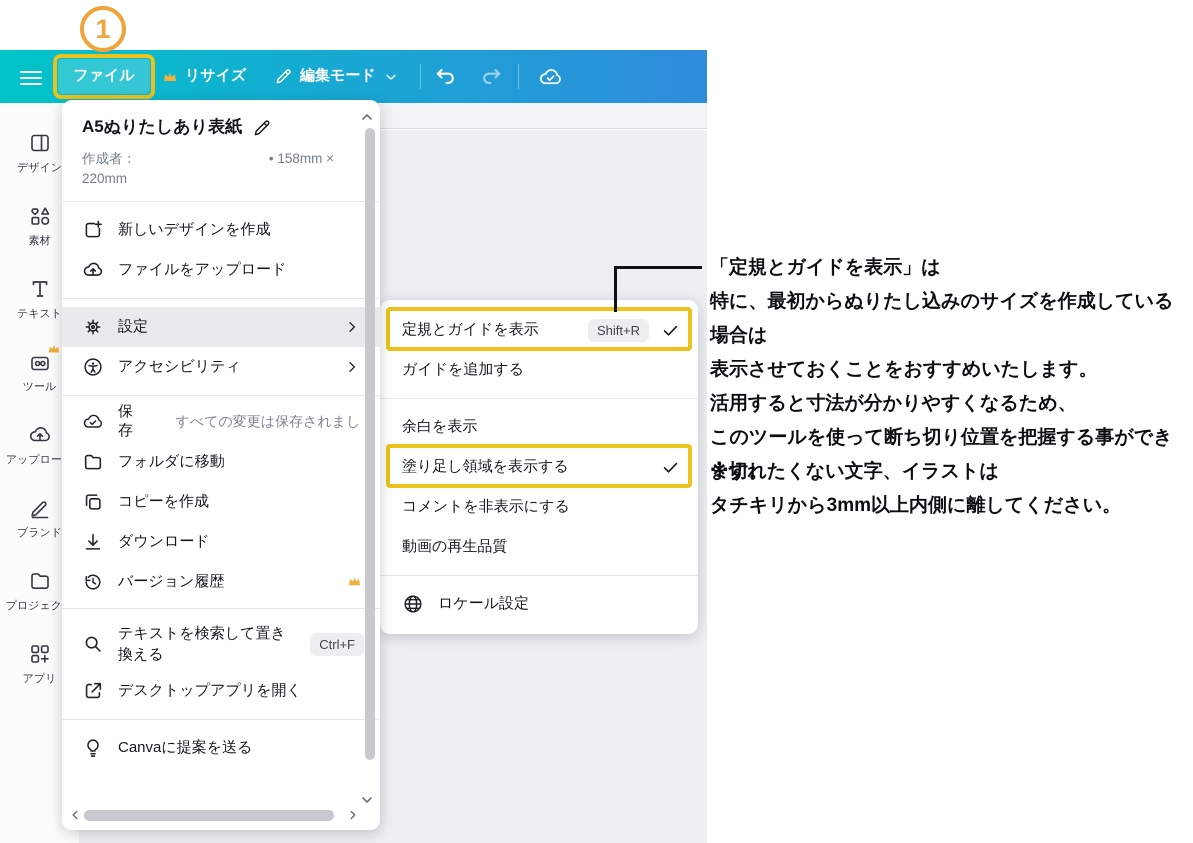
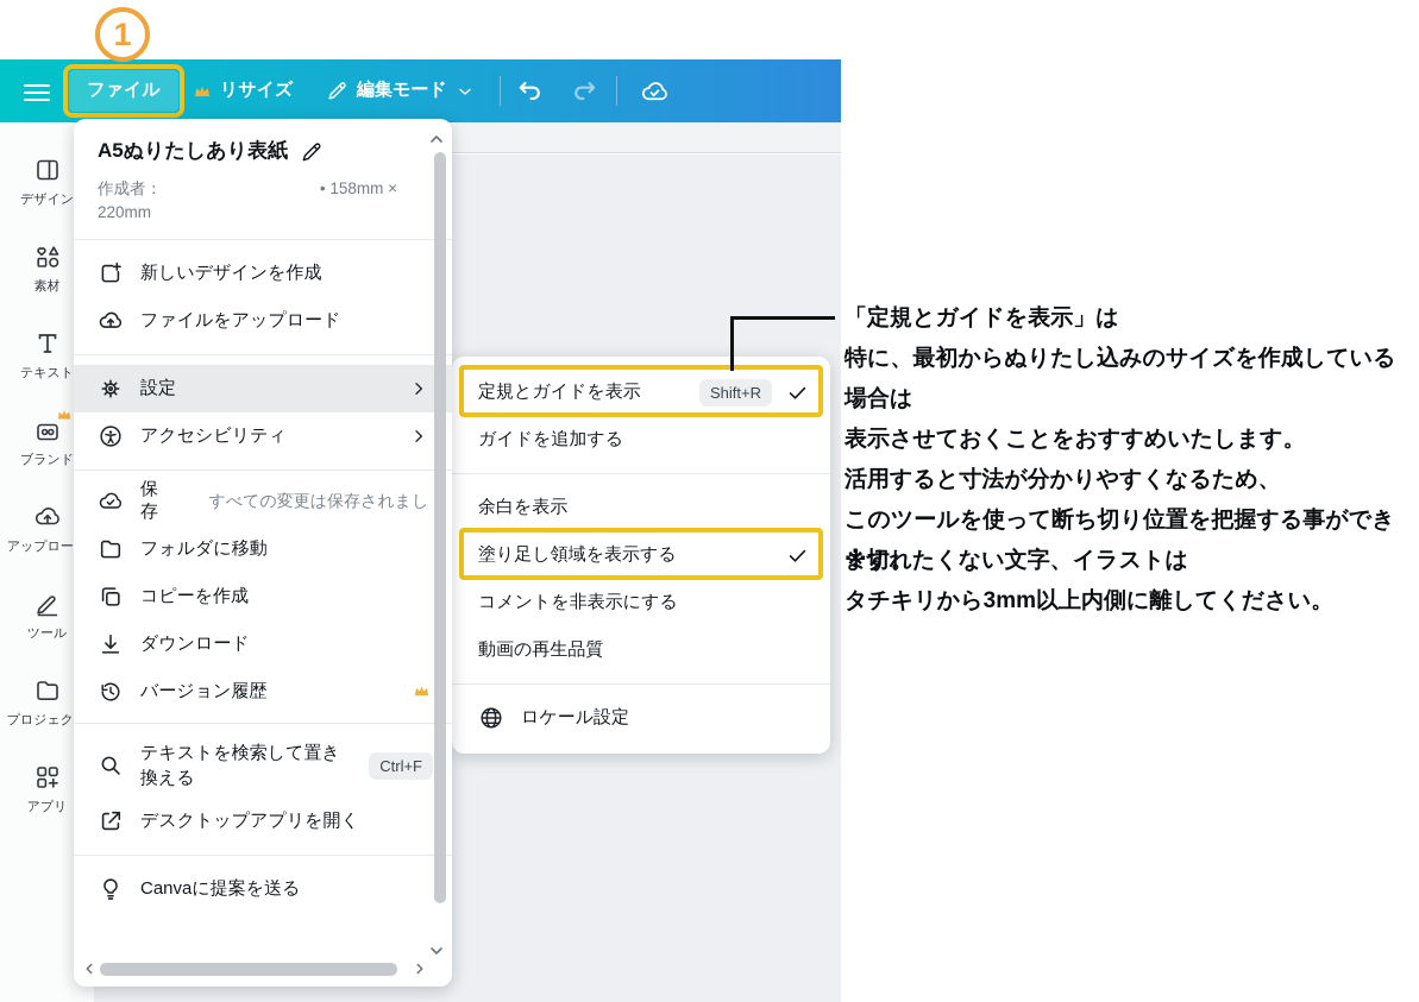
  1
  ファイル
  リサイズ
  編集モード
  デザイン
  素材
  テキスト
- ツール
+ ブランド
  アップロー
- ブランド
+ ツール
  プロジェク
  アプリ
  A5ぬりたしあり表紙
  作成者：
  • 158mm ×
  220mm
  新しいデザインを作成
  ファイルをアップロード
  設定
  アクセシビリティ
  保存
  すべての変更は保存されまし
  フォルダに移動
  コピーを作成
  ダウンロード
  バージョン履歴
  テキストを検索して置き換える
  Ctrl+F
  デスクトップアプリを開く
  Canvaに提案を送る
  定規とガイドを表示
  Shift+R
  ガイドを追加する
  余白を表示
  塗り足し領域を表示する
  コメントを非表示にする
  動画の再生品質
  ロケール設定
  「定規とガイドを表示」は
  特に、最初からぬりたし込みのサイズを作成している場合は
  表示させておくことをおすすめいたします。
  活用すると寸法が分かりやすくなるため、
  このツールを使って断ち切り位置を把握する事ができます。
  ※切れたくない文字、イラストは
  タチキリから3mm以上内側に離してください。
